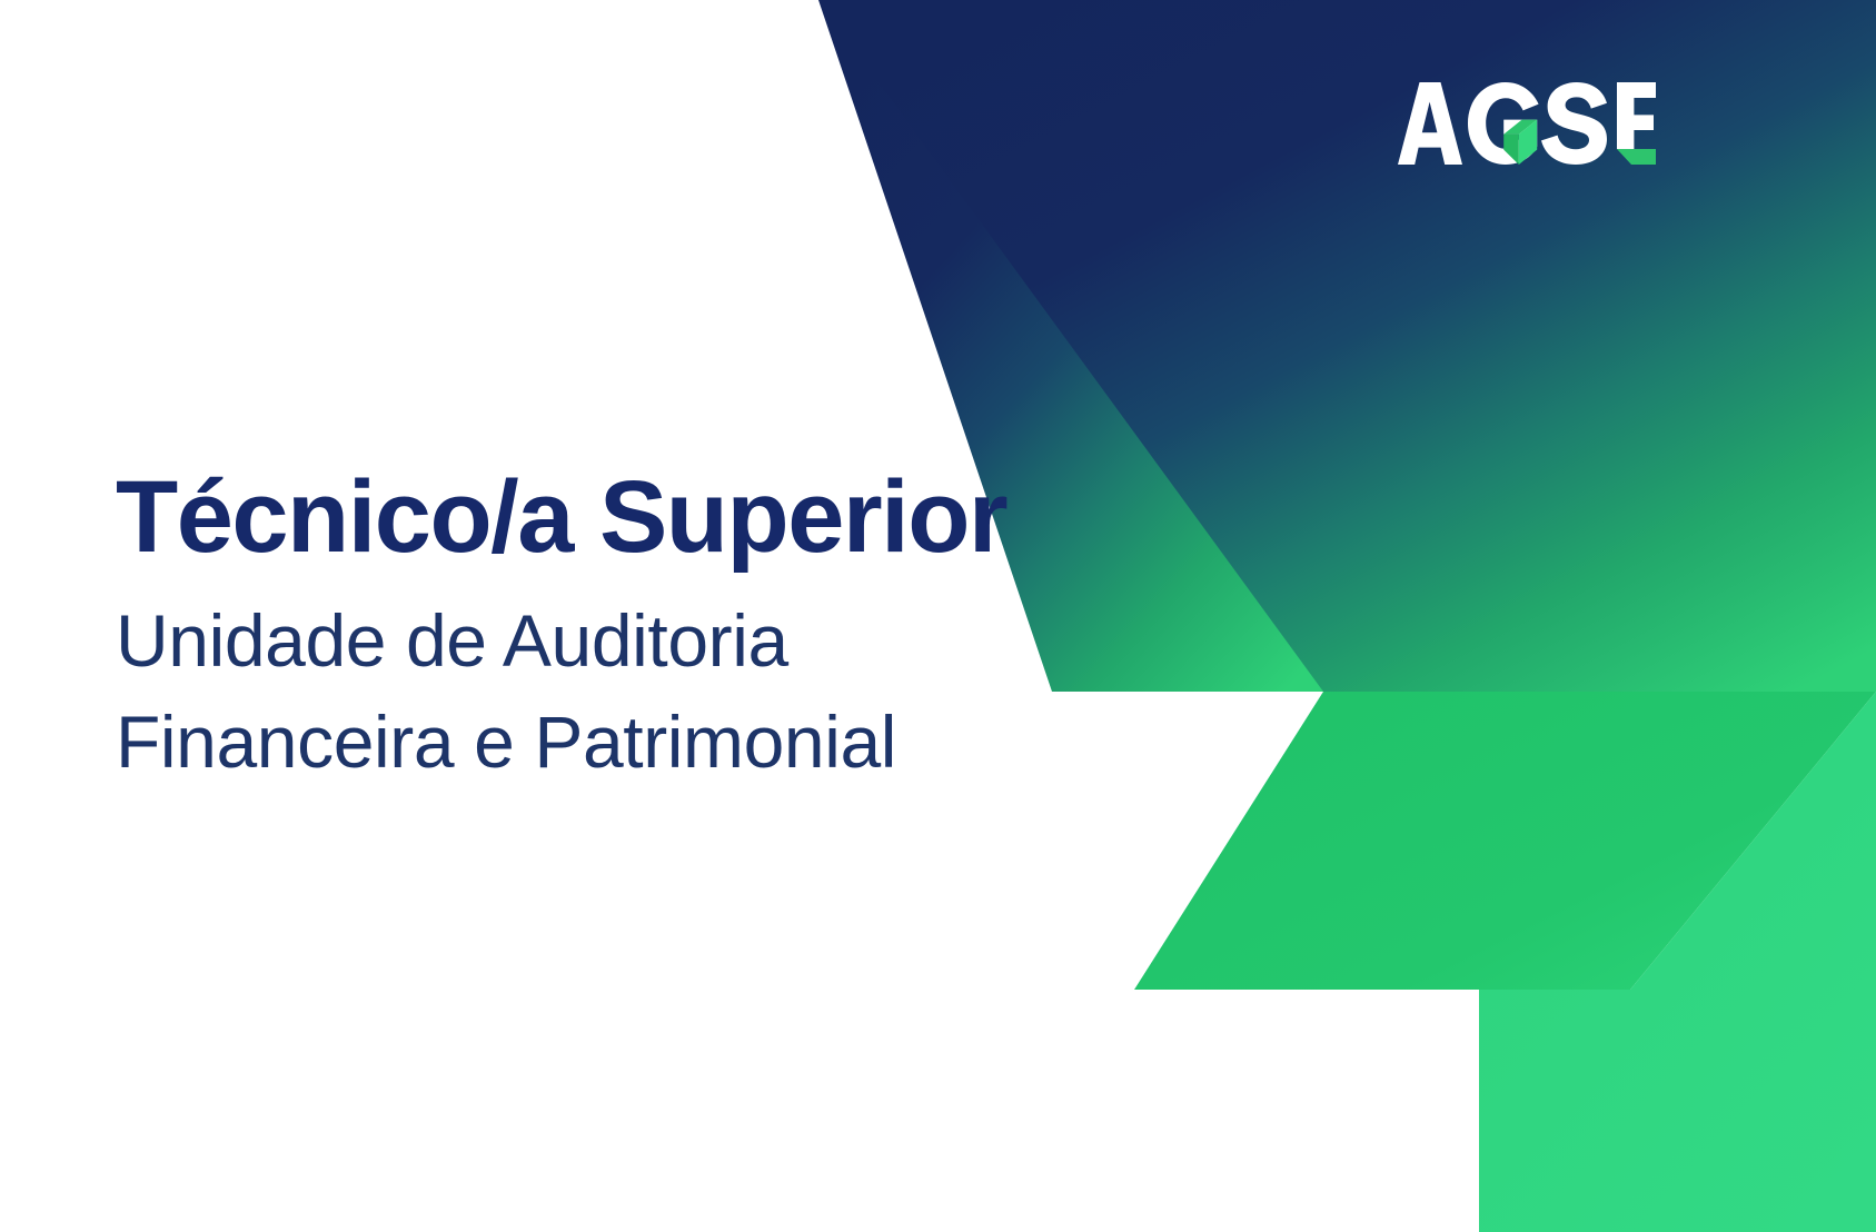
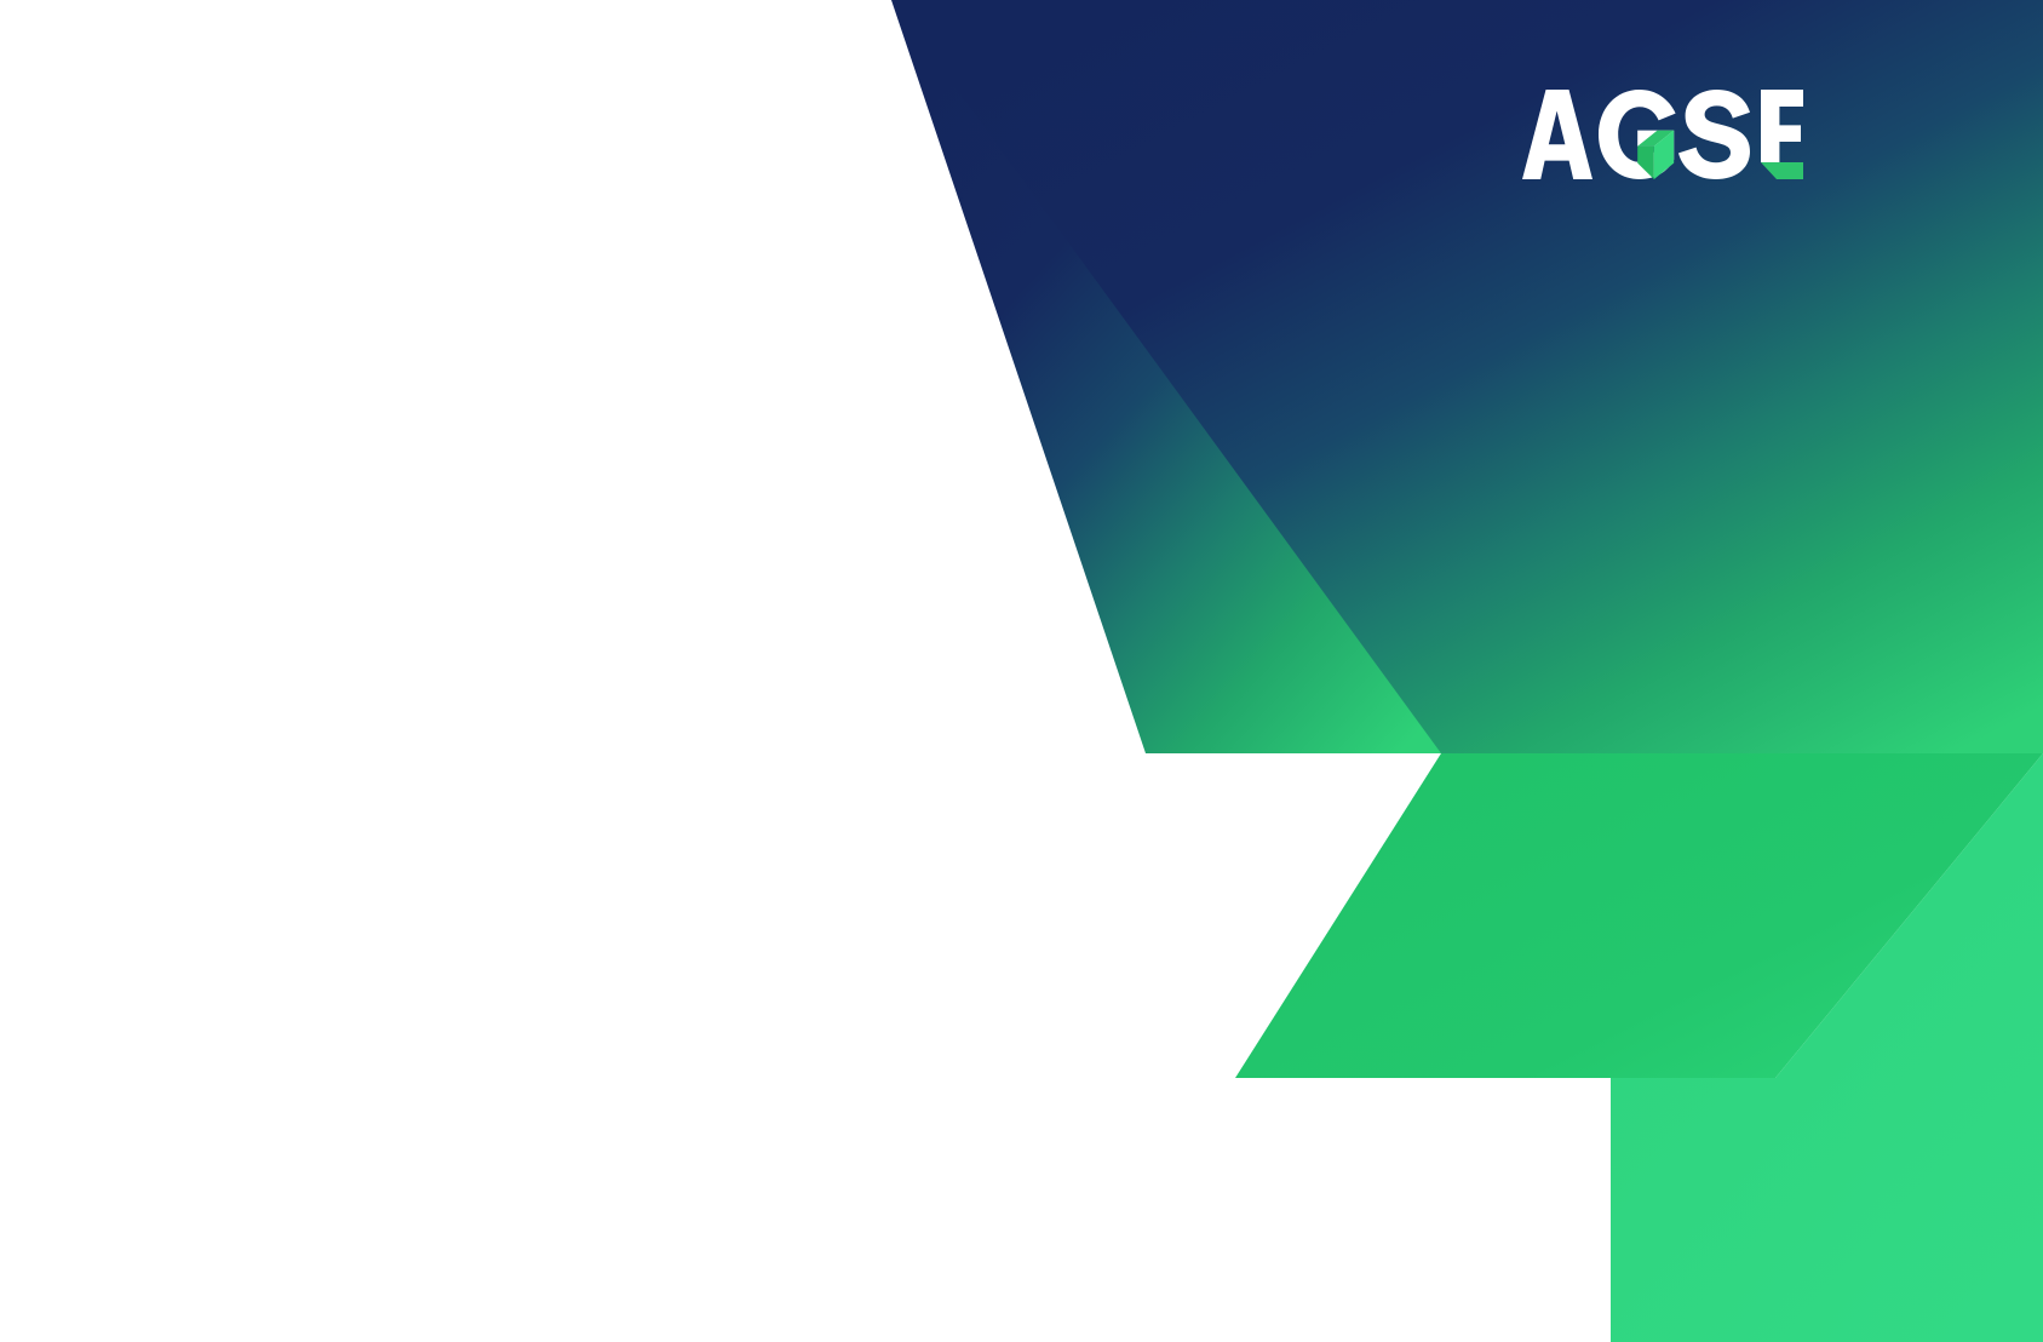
- Técnico/a Superior
- Unidade de Auditoria
- Financeira e Patrimonial
